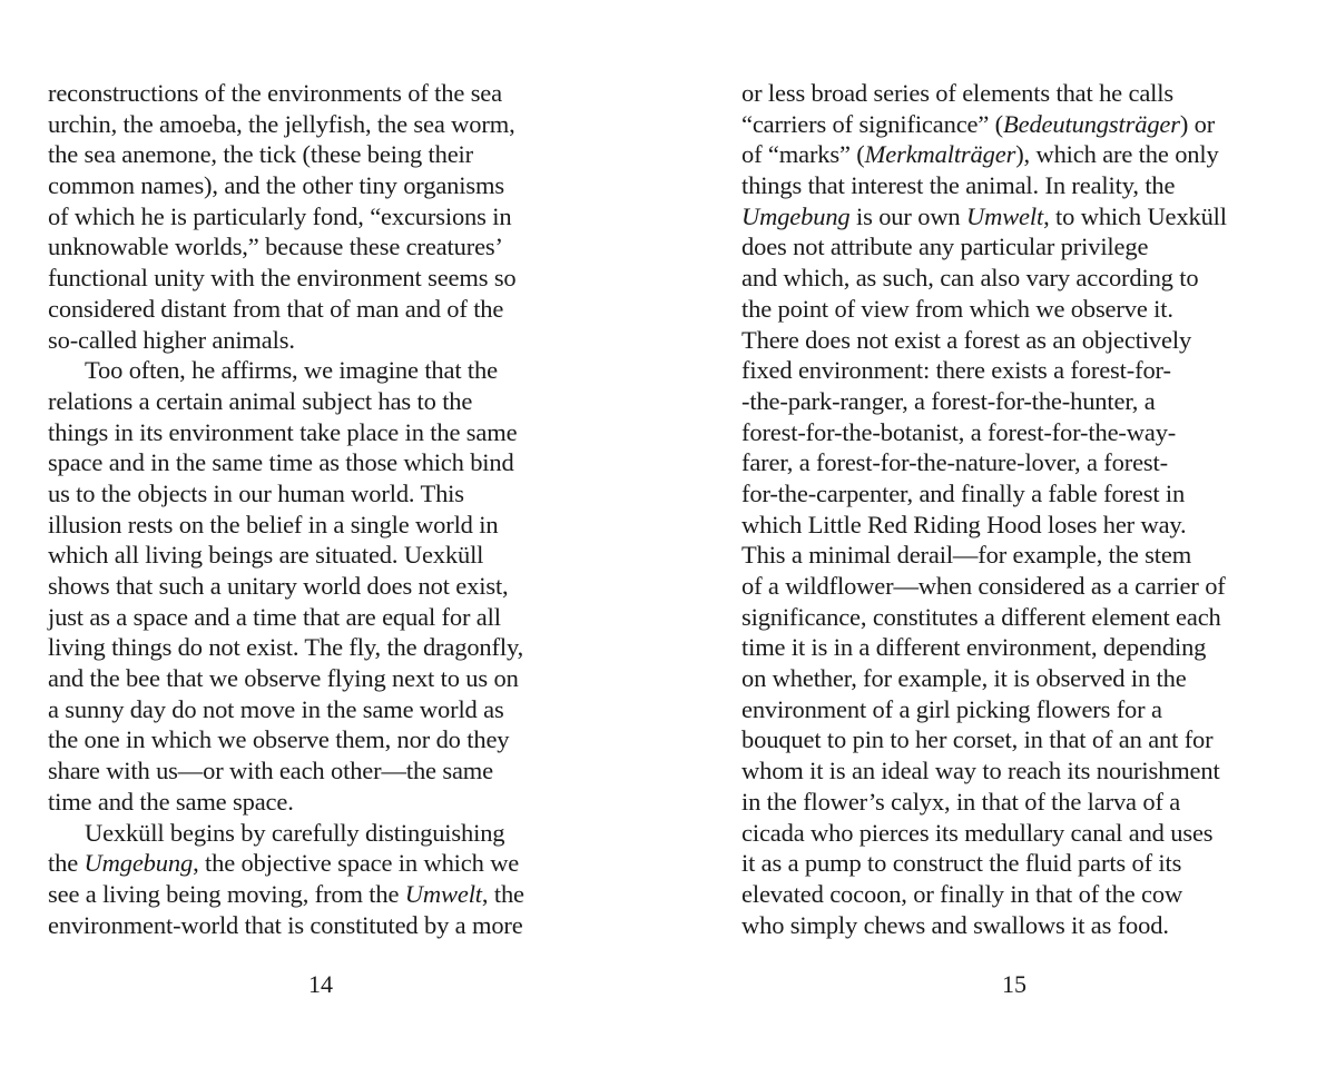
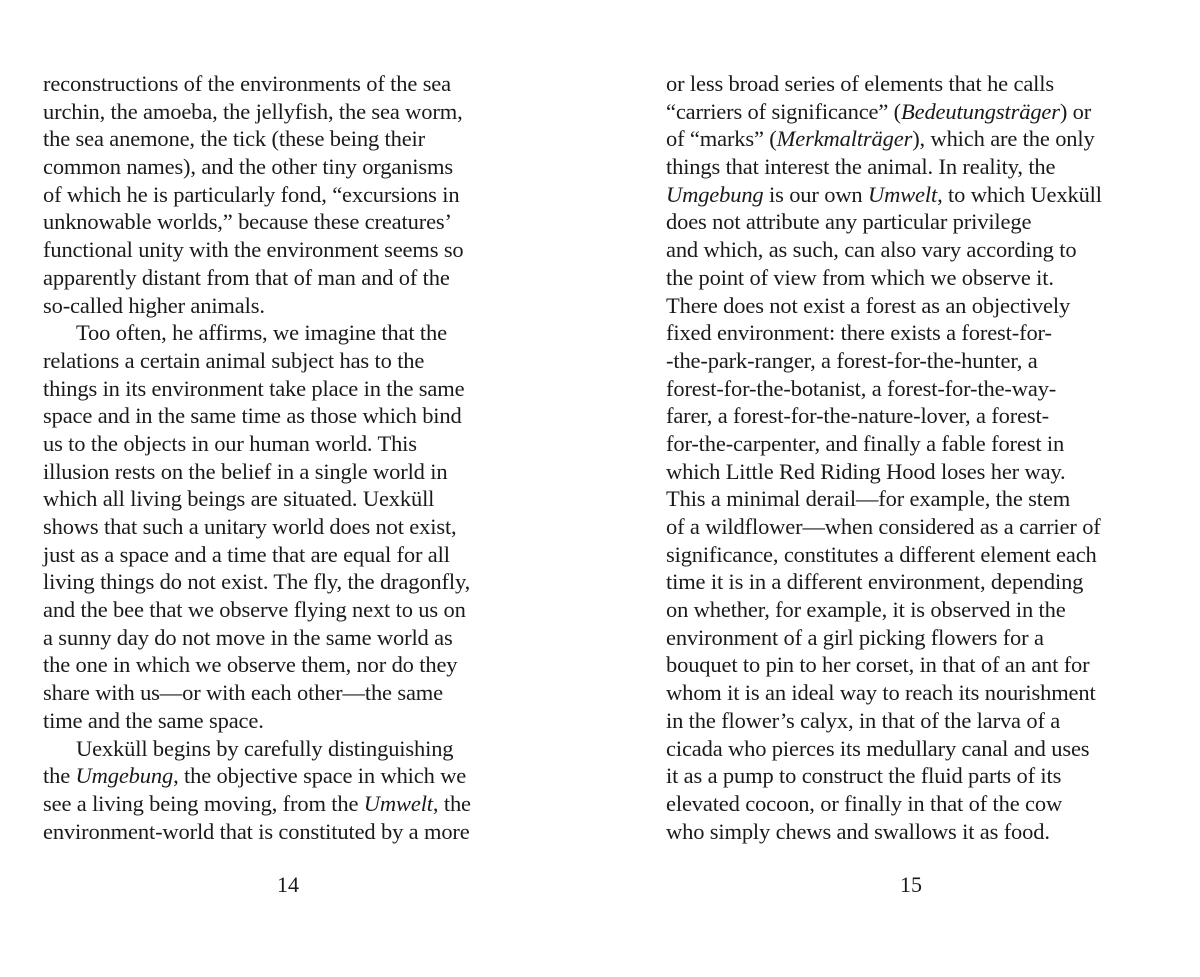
  reconstructions of the environments of the sea
  urchin, the amoeba, the jellyfish, the sea worm,
  the sea anemone, the tick (these being their
  common names), and the other tiny organisms
  of which he is particularly fond, “excursions in
  unknowable worlds,” because these creatures’
  functional unity with the environment seems so
- considered distant from that of man and of the
+ apparently distant from that of man and of the
  so-called higher animals.
  Too often, he affirms, we imagine that the
  relations a certain animal subject has to the
  things in its environment take place in the same
  space and in the same time as those which bind
  us to the objects in our human world. This
  illusion rests on the belief in a single world in
  which all living beings are situated. Uexküll
  shows that such a unitary world does not exist,
  just as a space and a time that are equal for all
  living things do not exist. The fly, the dragonfly,
  and the bee that we observe flying next to us on
  a sunny day do not move in the same world as
  the one in which we observe them, nor do they
  share with us—or with each other—the same
  time and the same space.
  Uexküll begins by carefully distinguishing
  the Umgebung, the objective space in which we
  see a living being moving, from the Umwelt, the
  environment-world that is constituted by a more
  or less broad series of elements that he calls
  “carriers of significance” (Bedeutungsträger) or
  of “marks” (Merkmalträger), which are the only
  things that interest the animal. In reality, the
  Umgebung is our own Umwelt, to which Uexküll
  does not attribute any particular privilege
  and which, as such, can also vary according to
  the point of view from which we observe it.
  There does not exist a forest as an objectively
  fixed environment: there exists a forest-for-
  -the-park-ranger, a forest-for-the-hunter, a
  forest-for-the-botanist, a forest-for-the-way-
  farer, a forest-for-the-nature-lover, a forest-
  for-the-carpenter, and finally a fable forest in
  which Little Red Riding Hood loses her way.
  This a minimal derail—for example, the stem
  of a wildflower—when considered as a carrier of
  significance, constitutes a different element each
  time it is in a different environment, depending
  on whether, for example, it is observed in the
  environment of a girl picking flowers for a
  bouquet to pin to her corset, in that of an ant for
  whom it is an ideal way to reach its nourishment
  in the flower’s calyx, in that of the larva of a
  cicada who pierces its medullary canal and uses
  it as a pump to construct the fluid parts of its
  elevated cocoon, or finally in that of the cow
  who simply chews and swallows it as food.
  14
  15
